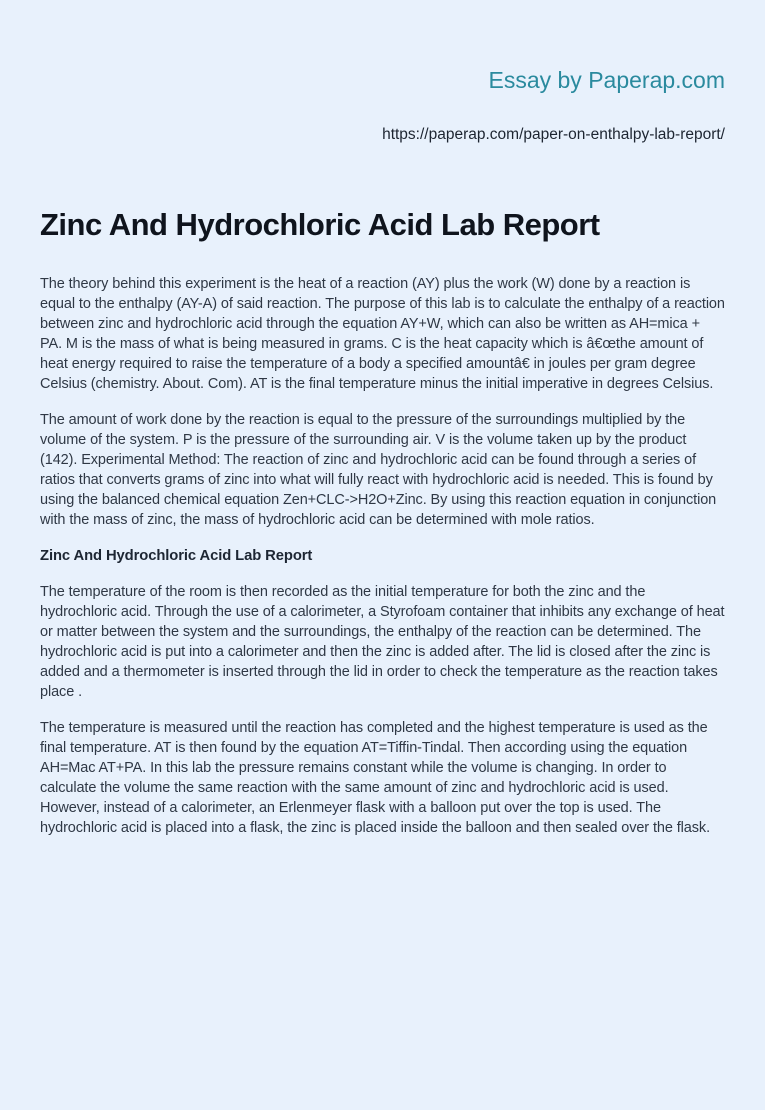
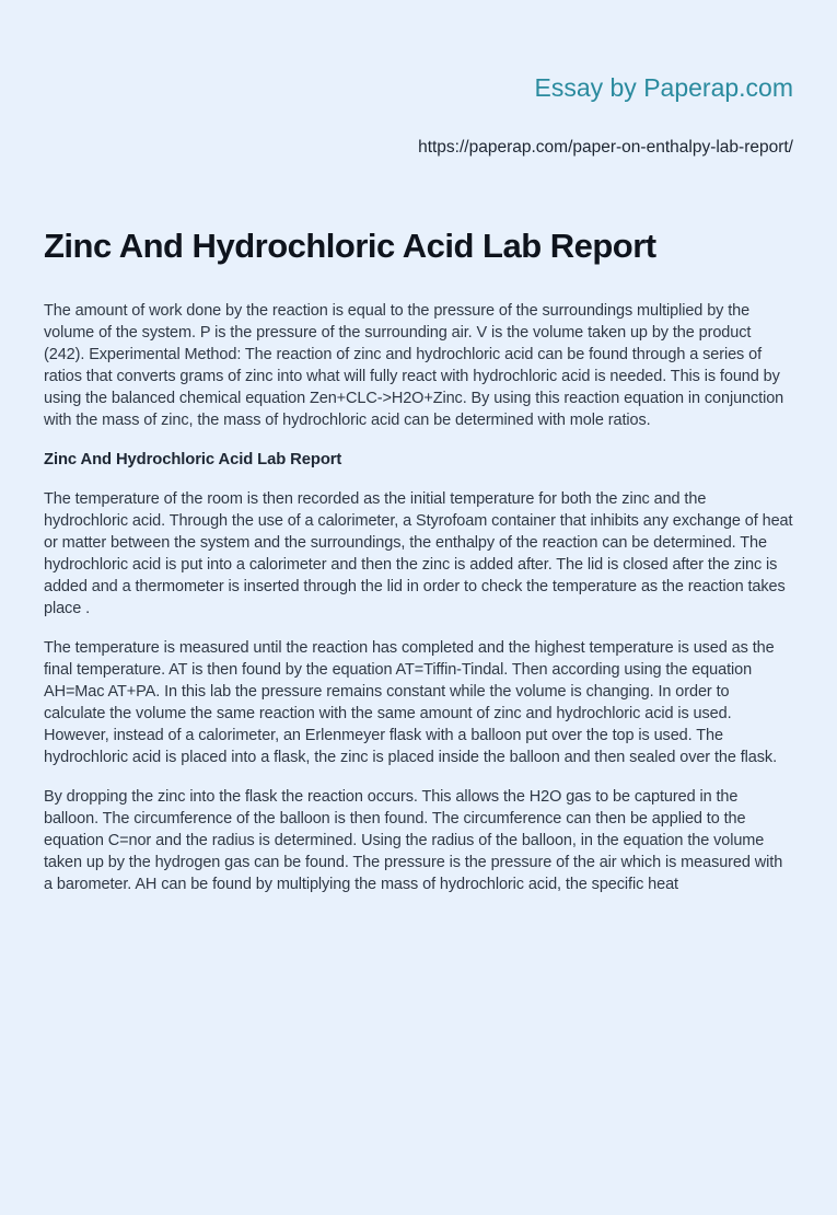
  Essay by Paperap.com
  https://paperap.com/paper-on-enthalpy-lab-report/
  Zinc And Hydrochloric Acid Lab Report
- The theory behind this experiment is the heat of a reaction (AY) plus the work (W) done by a reaction is equal to the enthalpy (AY-A) of said reaction. The purpose of this lab is to calculate the enthalpy of a reaction between zinc and hydrochloric acid through the equation AY+W, which can also be written as AH=mica + PA. M is the mass of what is being measured in grams. C is the heat capacity which is â€œthe amount of heat energy required to raise the temperature of a body a specified amountâ€ in joules per gram degree Celsius (chemistry. About. Com). AT is the final temperature minus the initial imperative in degrees Celsius.
- The amount of work done by the reaction is equal to the pressure of the surroundings multiplied by the volume of the system. P is the pressure of the surrounding air. V is the volume taken up by the product (142). Experimental Method: The reaction of zinc and hydrochloric acid can be found through a series of ratios that converts grams of zinc into what will fully react with hydrochloric acid is needed. This is found by using the balanced chemical equation Zen+CLC->H2O+Zinc. By using this reaction equation in conjunction with the mass of zinc, the mass of hydrochloric acid can be determined with mole ratios.
+ The amount of work done by the reaction is equal to the pressure of the surroundings multiplied by the volume of the system. P is the pressure of the surrounding air. V is the volume taken up by the product (242). Experimental Method: The reaction of zinc and hydrochloric acid can be found through a series of ratios that converts grams of zinc into what will fully react with hydrochloric acid is needed. This is found by using the balanced chemical equation Zen+CLC->H2O+Zinc. By using this reaction equation in conjunction with the mass of zinc, the mass of hydrochloric acid can be determined with mole ratios.
  Zinc And Hydrochloric Acid Lab Report
  The temperature of the room is then recorded as the initial temperature for both the zinc and the hydrochloric acid. Through the use of a calorimeter, a Styrofoam container that inhibits any exchange of heat or matter between the system and the surroundings, the enthalpy of the reaction can be determined. The hydrochloric acid is put into a calorimeter and then the zinc is added after. The lid is closed after the zinc is added and a thermometer is inserted through the lid in order to check the temperature as the reaction takes place .
  The temperature is measured until the reaction has completed and the highest temperature is used as the final temperature. AT is then found by the equation AT=Tiffin-Tindal. Then according using the equation AH=Mac AT+PA. In this lab the pressure remains constant while the volume is changing. In order to calculate the volume the same reaction with the same amount of zinc and hydrochloric acid is used. However, instead of a calorimeter, an Erlenmeyer flask with a balloon put over the top is used. The hydrochloric acid is placed into a flask, the zinc is placed inside the balloon and then sealed over the flask.
+ By dropping the zinc into the flask the reaction occurs. This allows the H2O gas to be captured in the balloon. The circumference of the balloon is then found. The circumference can then be applied to the equation C=nor and the radius is determined. Using the radius of the balloon, in the equation the volume taken up by the hydrogen gas can be found. The pressure is the pressure of the air which is measured with a barometer. AH can be found by multiplying the mass of hydrochloric acid, the specific heat
